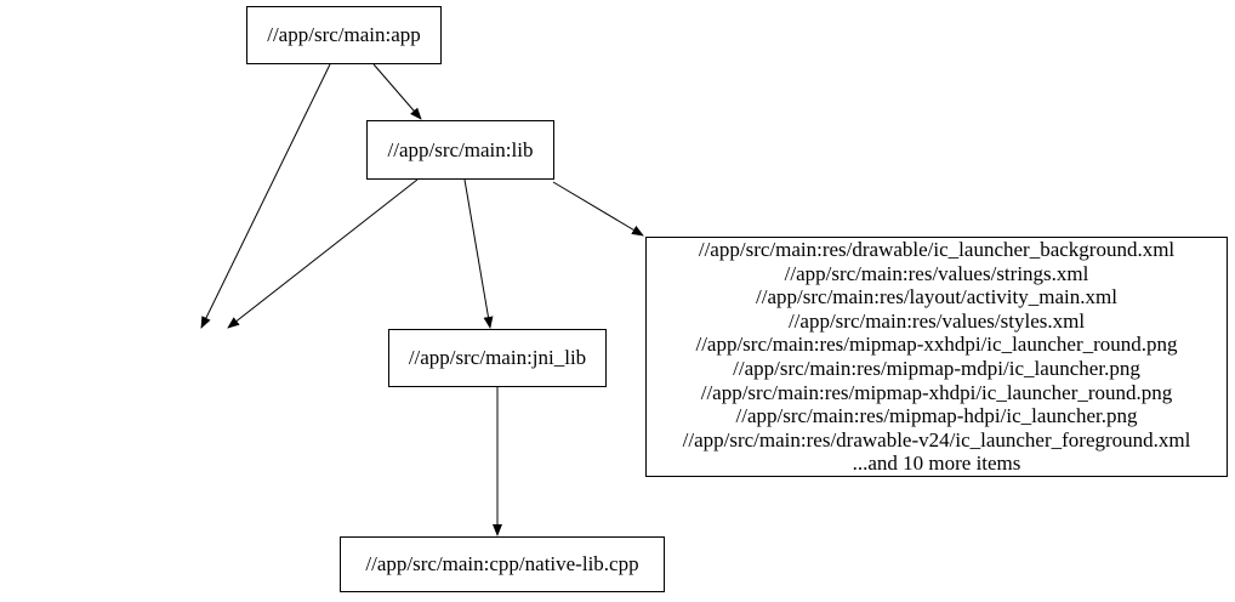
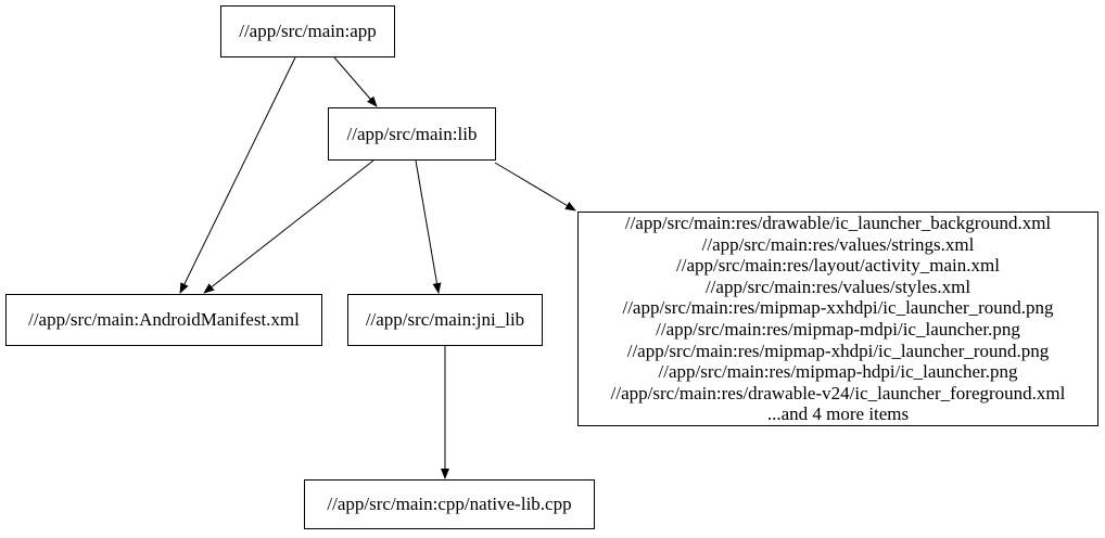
  //app/src/main:app
  //app/src/main:lib
+ //app/src/main:AndroidManifest.xml
  //app/src/main:jni_lib
  //app/src/main:res/drawable/ic_launcher_background.xml
  //app/src/main:res/values/strings.xml
  //app/src/main:res/layout/activity_main.xml
  //app/src/main:res/values/styles.xml
  //app/src/main:res/mipmap-xxhdpi/ic_launcher_round.png
  //app/src/main:res/mipmap-mdpi/ic_launcher.png
  //app/src/main:res/mipmap-xhdpi/ic_launcher_round.png
  //app/src/main:res/mipmap-hdpi/ic_launcher.png
  //app/src/main:res/drawable-v24/ic_launcher_foreground.xml
- ...and 10 more items
+ ...and 4 more items
  //app/src/main:cpp/native-lib.cpp
